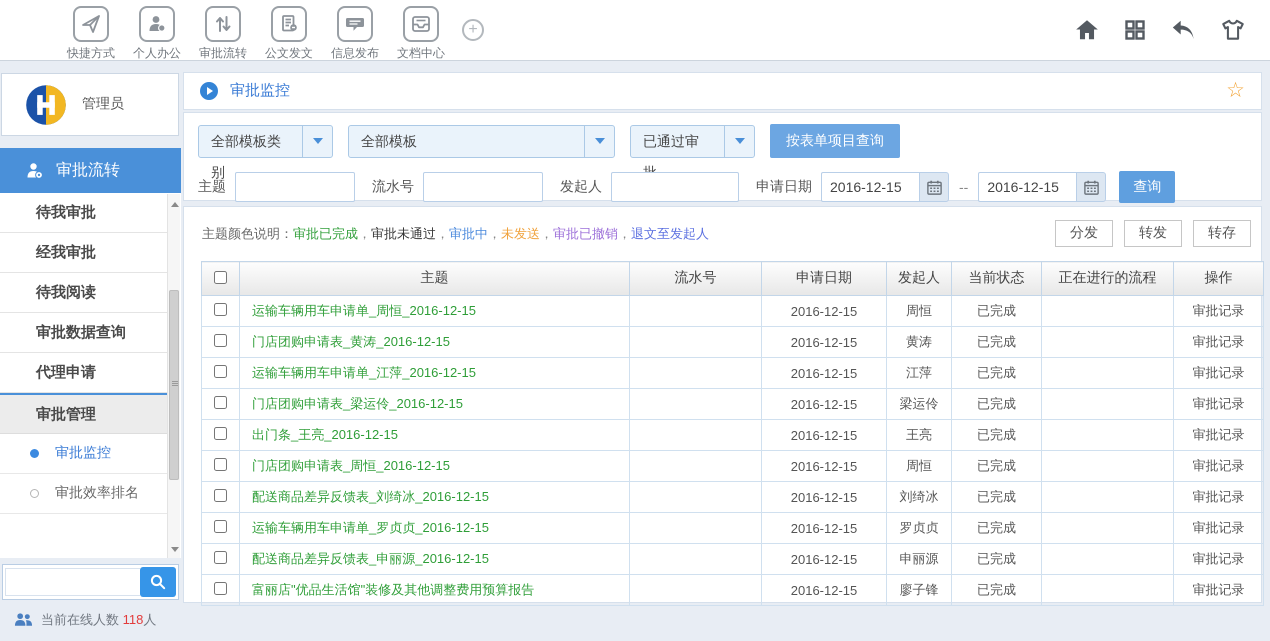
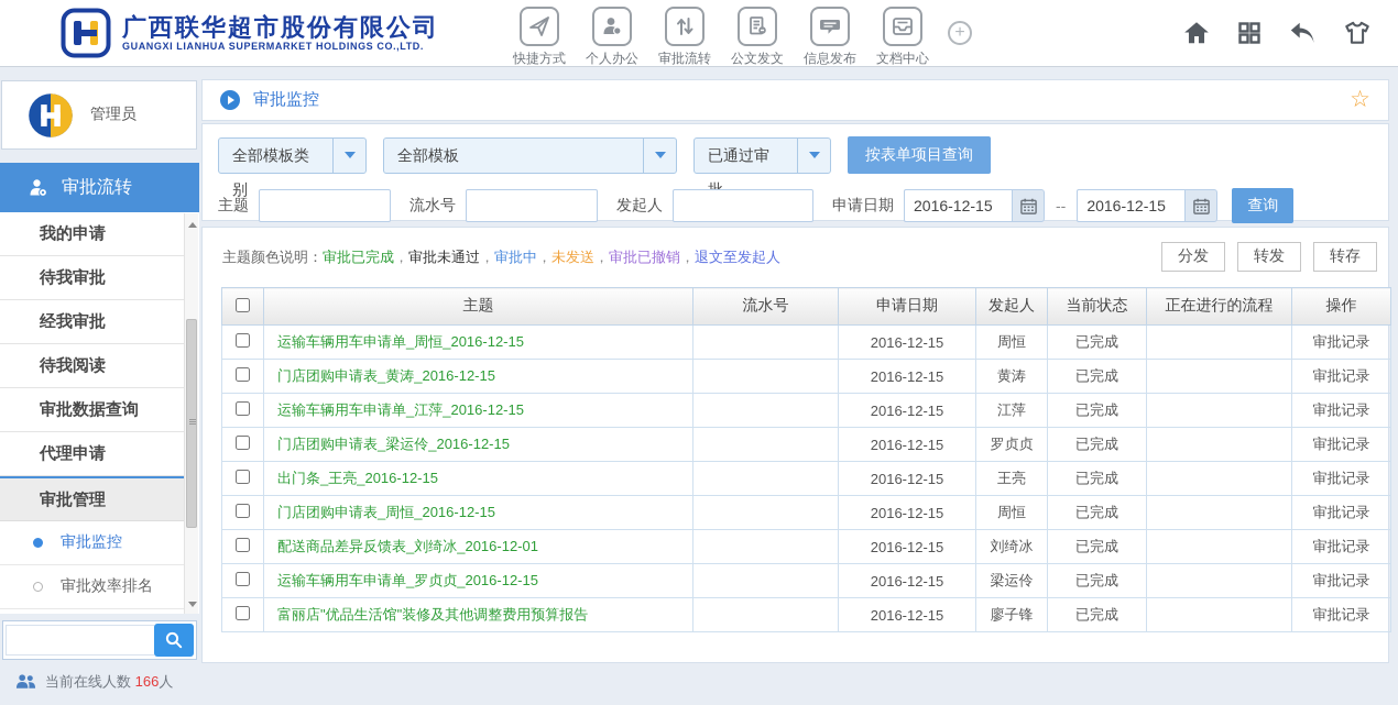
+ 广西联华超市股份有限公司
+ GUANGXI LIANHUA SUPERMARKET HOLDINGS CO.,LTD.
  快捷方式
  个人办公
  审批流转
  公文发文
  信息发布
  文档中心
  +
  管理员
  审批流转
+ 我的申请
  待我审批
  经我审批
  待我阅读
  审批数据查询
  代理申请
  审批管理
  审批监控
  审批效率排名
- 当前在线人数 118人
+ 当前在线人数 166人
  审批监控
  ☆
  全部模板类别
  全部模板
  已通过审
  按表单项目查询
  主题
  流水号
  发起人
  申请日期
  2016-12-15
  --
  2016-12-15
  查询
  主题颜色说明：
  审批已完成
  ，
  审批未通过
  ，
  审批中
  ，
  未发送
  ，
  审批已撤销
  ，
  退文至发起人
  分发
  转发
  转存
  	主题	流水号	申请日期	发起人	当前状态	正在进行的流程	操作
  	运输车辆用车申请单_周恒_2016-12-15		2016-12-15	周恒	已完成		审批记录
  	门店团购申请表_黄涛_2016-12-15		2016-12-15	黄涛	已完成		审批记录
  	运输车辆用车申请单_江萍_2016-12-15		2016-12-15	江萍	已完成		审批记录
- 	门店团购申请表_梁运伶_2016-12-15		2016-12-15	梁运伶	已完成		审批记录
+ 	门店团购申请表_梁运伶_2016-12-15		2016-12-15	罗贞贞	已完成		审批记录
  	出门条_王亮_2016-12-15		2016-12-15	王亮	已完成		审批记录
  	门店团购申请表_周恒_2016-12-15		2016-12-15	周恒	已完成		审批记录
- 	配送商品差异反馈表_刘绮冰_2016-12-15		2016-12-15	刘绮冰	已完成		审批记录
+ 	配送商品差异反馈表_刘绮冰_2016-12-01		2016-12-15	刘绮冰	已完成		审批记录
- 	运输车辆用车申请单_罗贞贞_2016-12-15		2016-12-15	罗贞贞	已完成		审批记录
+ 	运输车辆用车申请单_罗贞贞_2016-12-15		2016-12-15	梁运伶	已完成		审批记录
- 	配送商品差异反馈表_申丽源_2016-12-15		2016-12-15	申丽源	已完成		审批记录
  	富丽店"优品生活馆"装修及其他调整费用预算报告		2016-12-15	廖子锋	已完成		审批记录
